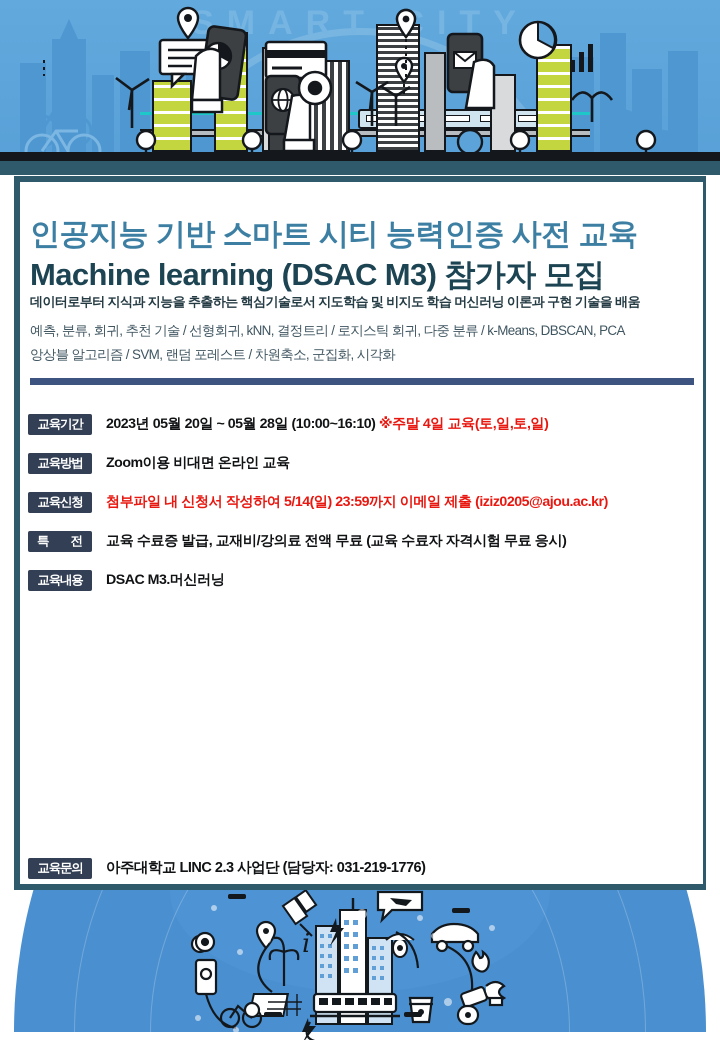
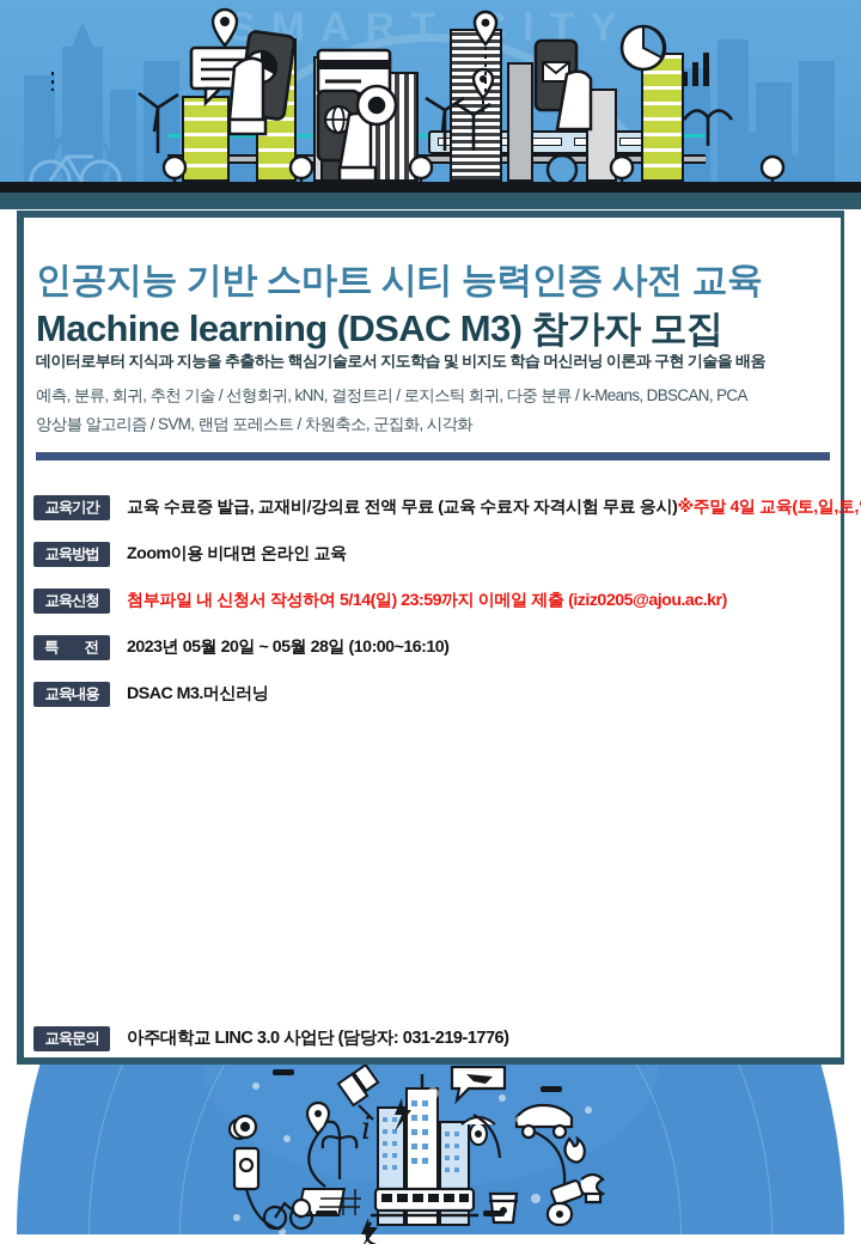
  SMART CITY
  인공지능 기반 스마트 시티 능력인증 사전 교육
  Machine learning (DSAC M3) 참가자 모집
  데이터로부터 지식과 지능을 추출하는 핵심기술로서 지도학습 및 비지도 학습 머신러닝 이론과 구현 기술을 배움
  예측, 분류, 회귀, 추천 기술 / 선형회귀, kNN, 결정트리 / 로지스틱 회귀, 다중 분류 / k-Means, DBSCAN, PCA
  앙상블 알고리즘 / SVM, 랜덤 포레스트 / 차원축소, 군집화, 시각화
  교육기간
- 2023년 05월 20일 ~ 05월 28일 (10:00~16:10) ※주말 4일 교육(토,일,토,일)
+ 교육 수료증 발급, 교재비/강의료 전액 무료 (교육 수료자 자격시험 무료 응시)※주말 4일 교육(토,일,토,
  교육방법
  Zoom이용 비대면 온라인 교육
  교육신청
  첨부파일 내 신청서 작성하여 5/14(일) 23:59까지 이메일 제출 (iziz0205@ajou.ac.kr)
  특
  전
- 교육 수료증 발급, 교재비/강의료 전액 무료 (교육 수료자 자격시험 무료 응시)
+ 2023년 05월 20일 ~ 05월 28일 (10:00~16:10)
  교육내용
  DSAC M3.머신러닝
  교육문의
- 아주대학교 LINC 2.3 사업단 (담당자: 031-219-1776)
+ 아주대학교 LINC 3.0 사업단 (담당자: 031-219-1776)
  i
